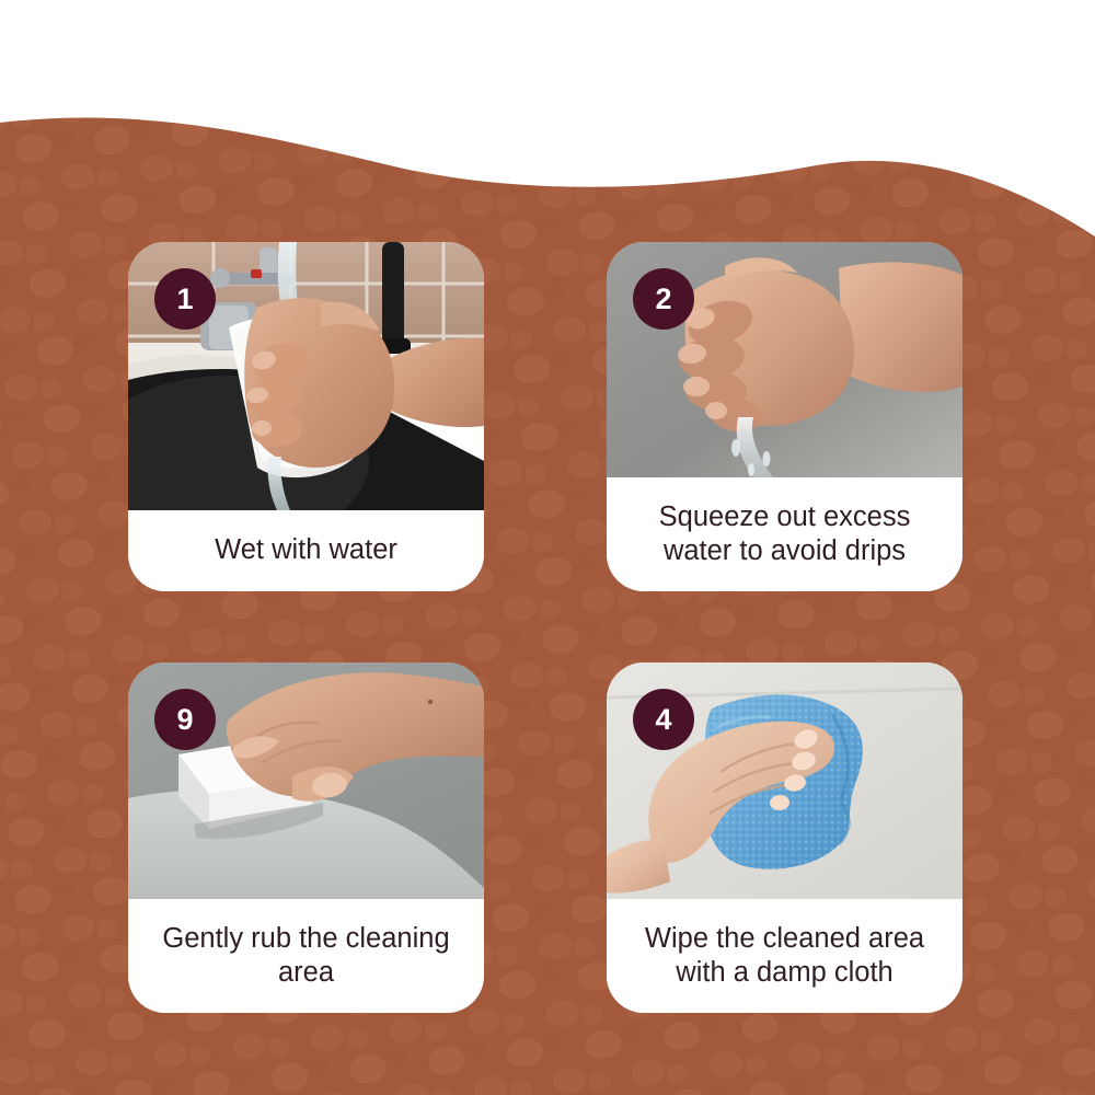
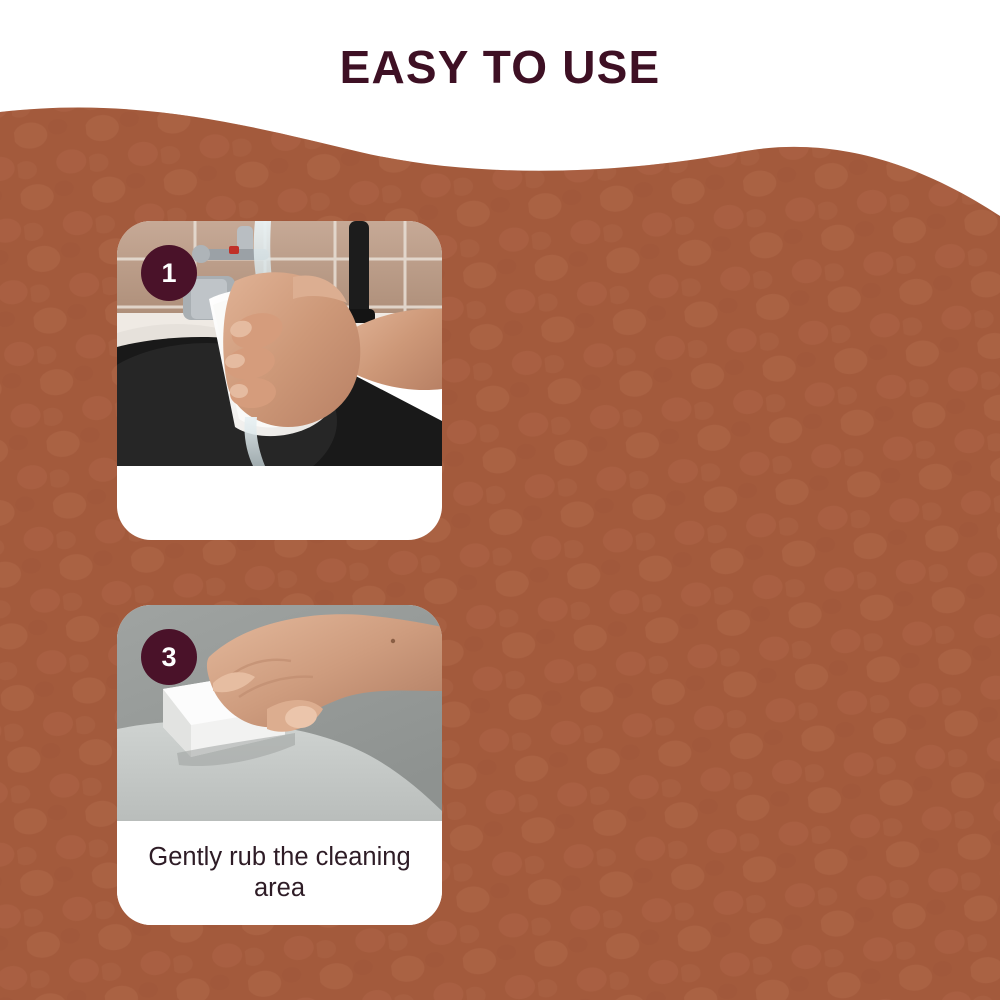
+ EASY TO USE
  1
- Wet with water
- 2
- Squeeze out excess water to avoid drips
- 9
+ 3
  Gently rub the cleaning area
- 4
- Wipe the cleaned area with a damp cloth
